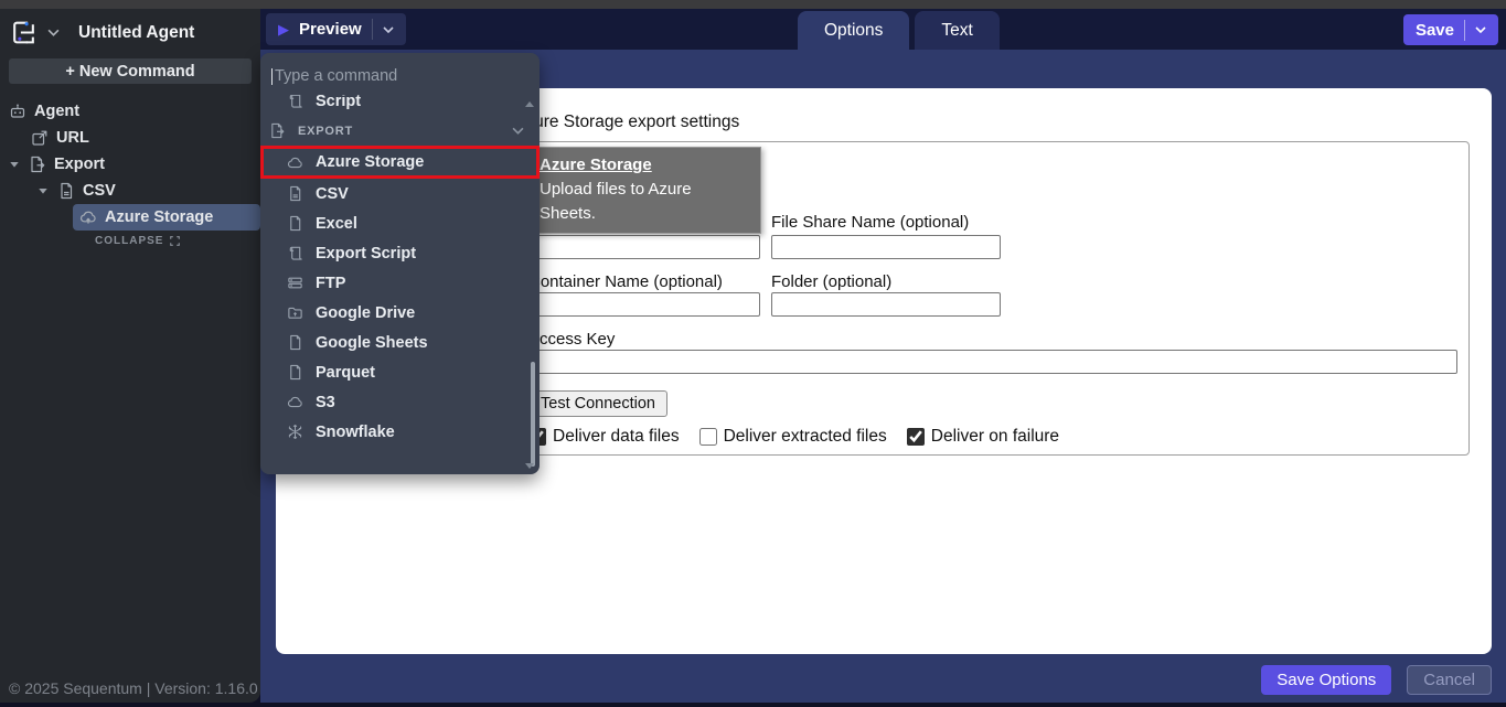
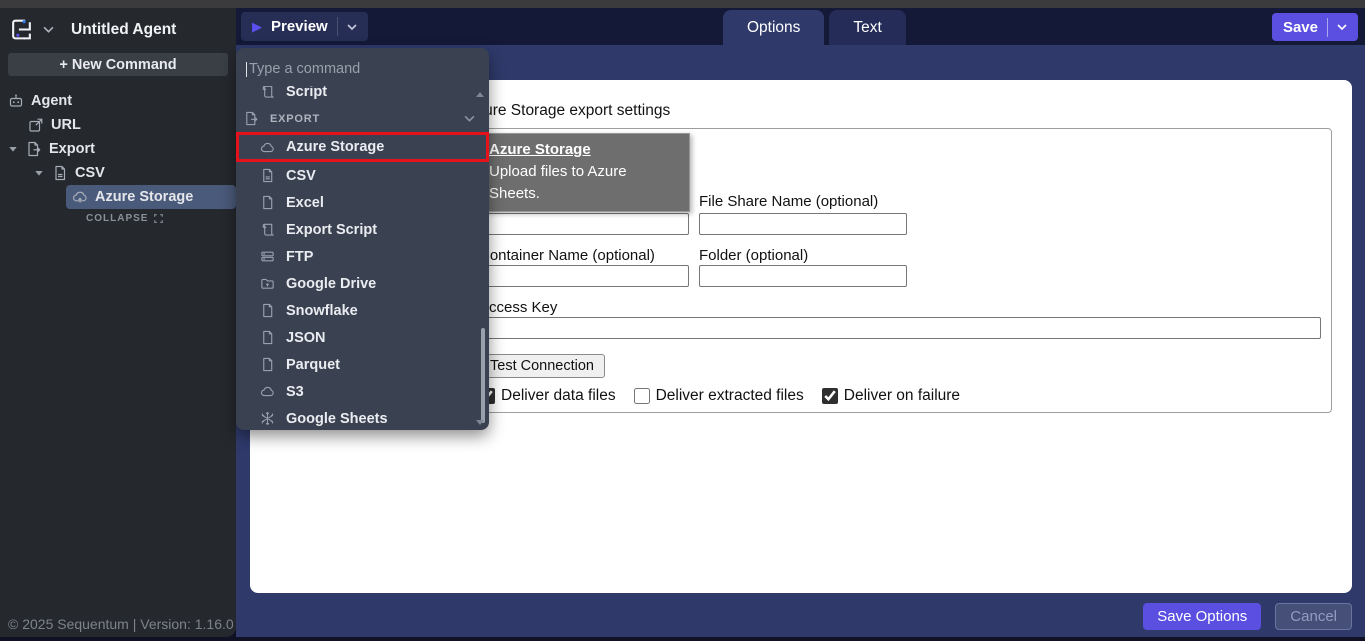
  Untitled Agent
  + New Command
  Agent
  URL
  Export
  CSV
  Azure Storage
  COLLAPSE
  © 2025 Sequentum | Version: 1.16.0
  ▶
  Preview
  Options
  Text
  Save
  re Storage export settings
  File Share Name (optional)
  ontainer Name (optional)
  Folder (optional)
  ccess Key
  Test Connection
  Deliver data files
  Deliver extracted files
  Deliver on failure
  Azure Storage
  Upload files to Azure Sheets.
  Save Options
  Cancel
  Type a command
  Script
  EXPORT
  Azure Storage
  CSV
  Excel
  Export Script
  FTP
  Google Drive
- Google Sheets
+ Snowflake
+ JSON
  Parquet
  S3
- Snowflake
+ Google Sheets
